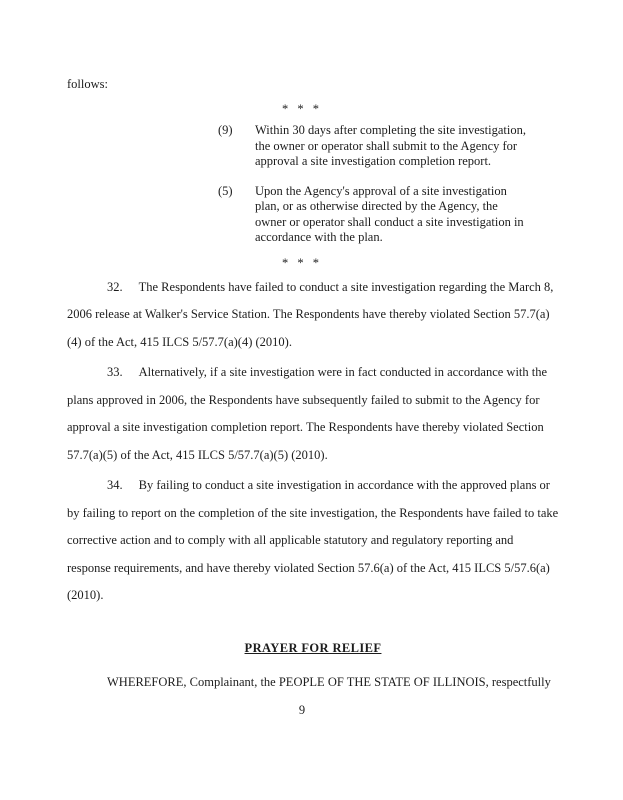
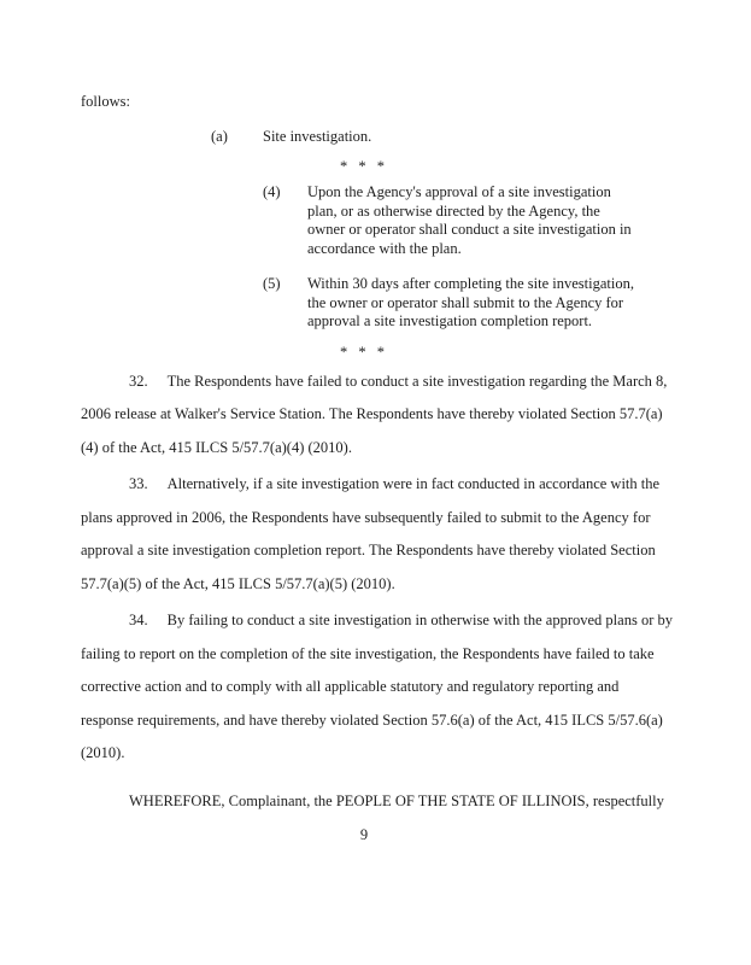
  follows:
+ (a) Site investigation.
  * * *
- (9)
+ (4)
- Within 30 days after completing the site investigation, the owner or operator shall submit to the Agency for approval a site investigation completion report.
+ Upon the Agency's approval of a site investigation plan, or as otherwise directed by the Agency, the owner or operator shall conduct a site investigation in accordance with the plan.
  (5)
- Upon the Agency's approval of a site investigation plan, or as otherwise directed by the Agency, the owner or operator shall conduct a site investigation in accordance with the plan.
+ Within 30 days after completing the site investigation, the owner or operator shall submit to the Agency for approval a site investigation completion report.
  * * *
  32. The Respondents have failed to conduct a site investigation regarding the March 8, 2006 release at Walker's Service Station. The Respondents have thereby violated Section 57.7(a)(4) of the Act, 415 ILCS 5/57.7(a)(4) (2010).
  33. Alternatively, if a site investigation were in fact conducted in accordance with the plans approved in 2006, the Respondents have subsequently failed to submit to the Agency for approval a site investigation completion report. The Respondents have thereby violated Section 57.7(a)(5) of the Act, 415 ILCS 5/57.7(a)(5) (2010).
- 34. By failing to conduct a site investigation in accordance with the approved plans or by failing to report on the completion of the site investigation, the Respondents have failed to take corrective action and to comply with all applicable statutory and regulatory reporting and response requirements, and have thereby violated Section 57.6(a) of the Act, 415 ILCS 5/57.6(a) (2010).
+ 34. By failing to conduct a site investigation in otherwise with the approved plans or by failing to report on the completion of the site investigation, the Respondents have failed to take corrective action and to comply with all applicable statutory and regulatory reporting and response requirements, and have thereby violated Section 57.6(a) of the Act, 415 ILCS 5/57.6(a) (2010).
- PRAYER FOR RELIEF
  WHEREFORE, Complainant, the PEOPLE OF THE STATE OF ILLINOIS, respectfully
  9
